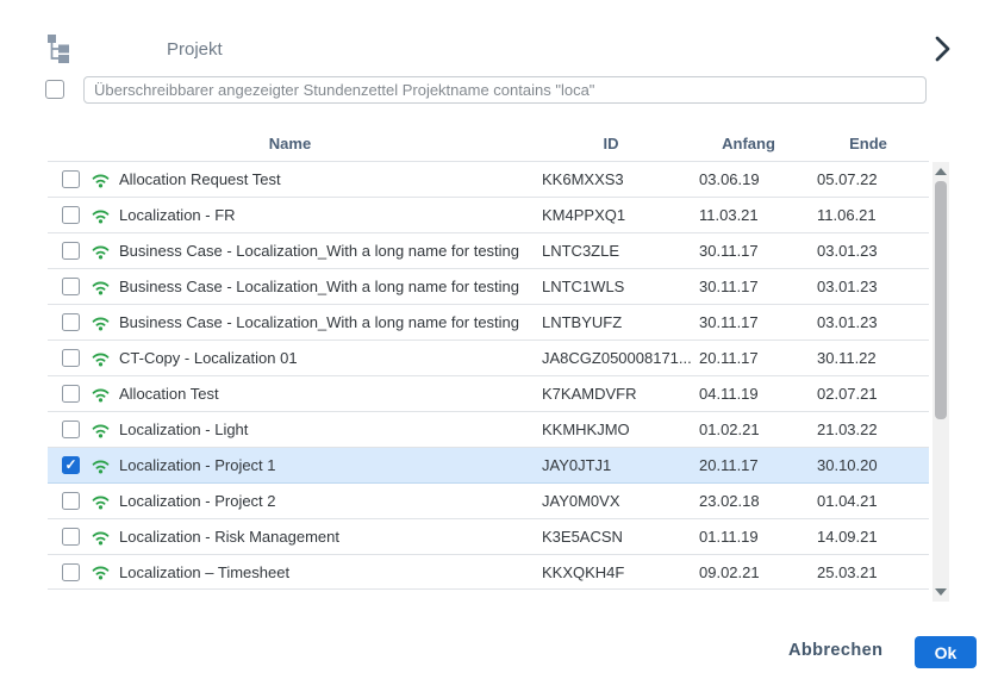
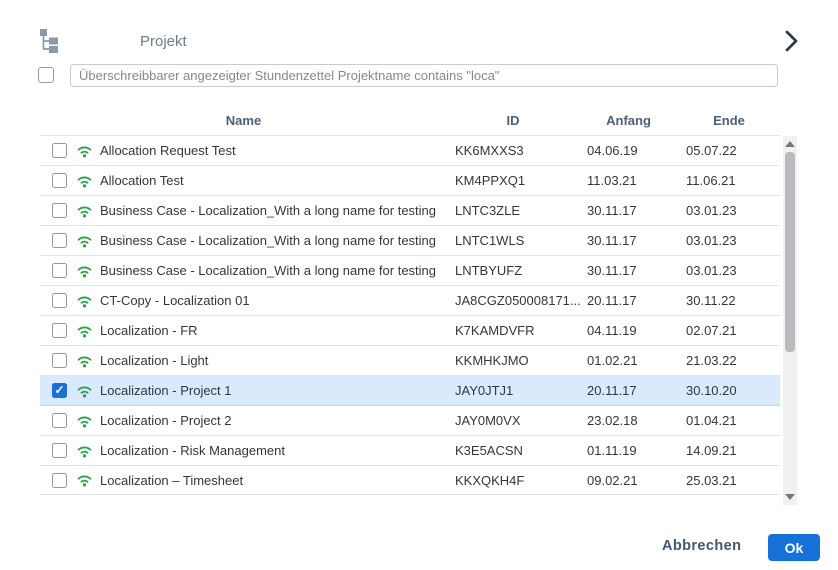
  Projekt
  Überschreibbarer angezeigter Stundenzettel Projektname contains "loca"
  Name
  ID
  Anfang
  Ende
  Allocation Request Test
  KK6MXXS3
- 03.06.19
+ 04.06.19
  05.07.22
- Localization - FR
+ Allocation Test
  KM4PPXQ1
  11.03.21
  11.06.21
  Business Case - Localization_With a long name for testing
  LNTC3ZLE
  30.11.17
  03.01.23
  Business Case - Localization_With a long name for testing
  LNTC1WLS
  30.11.17
  03.01.23
  Business Case - Localization_With a long name for testing
  LNTBYUFZ
  30.11.17
  03.01.23
  CT-Copy - Localization 01
  JA8CGZ050008171...
  20.11.17
  30.11.22
- Allocation Test
+ Localization - FR
  K7KAMDVFR
  04.11.19
  02.07.21
  Localization - Light
  KKMHKJMO
  01.02.21
  21.03.22
  Localization - Project 1
  JAY0JTJ1
  20.11.17
  30.10.20
  Localization - Project 2
  JAY0M0VX
  23.02.18
  01.04.21
  Localization - Risk Management
  K3E5ACSN
  01.11.19
  14.09.21
  Localization – Timesheet
  KKXQKH4F
  09.02.21
  25.03.21
  Abbrechen
  Ok
